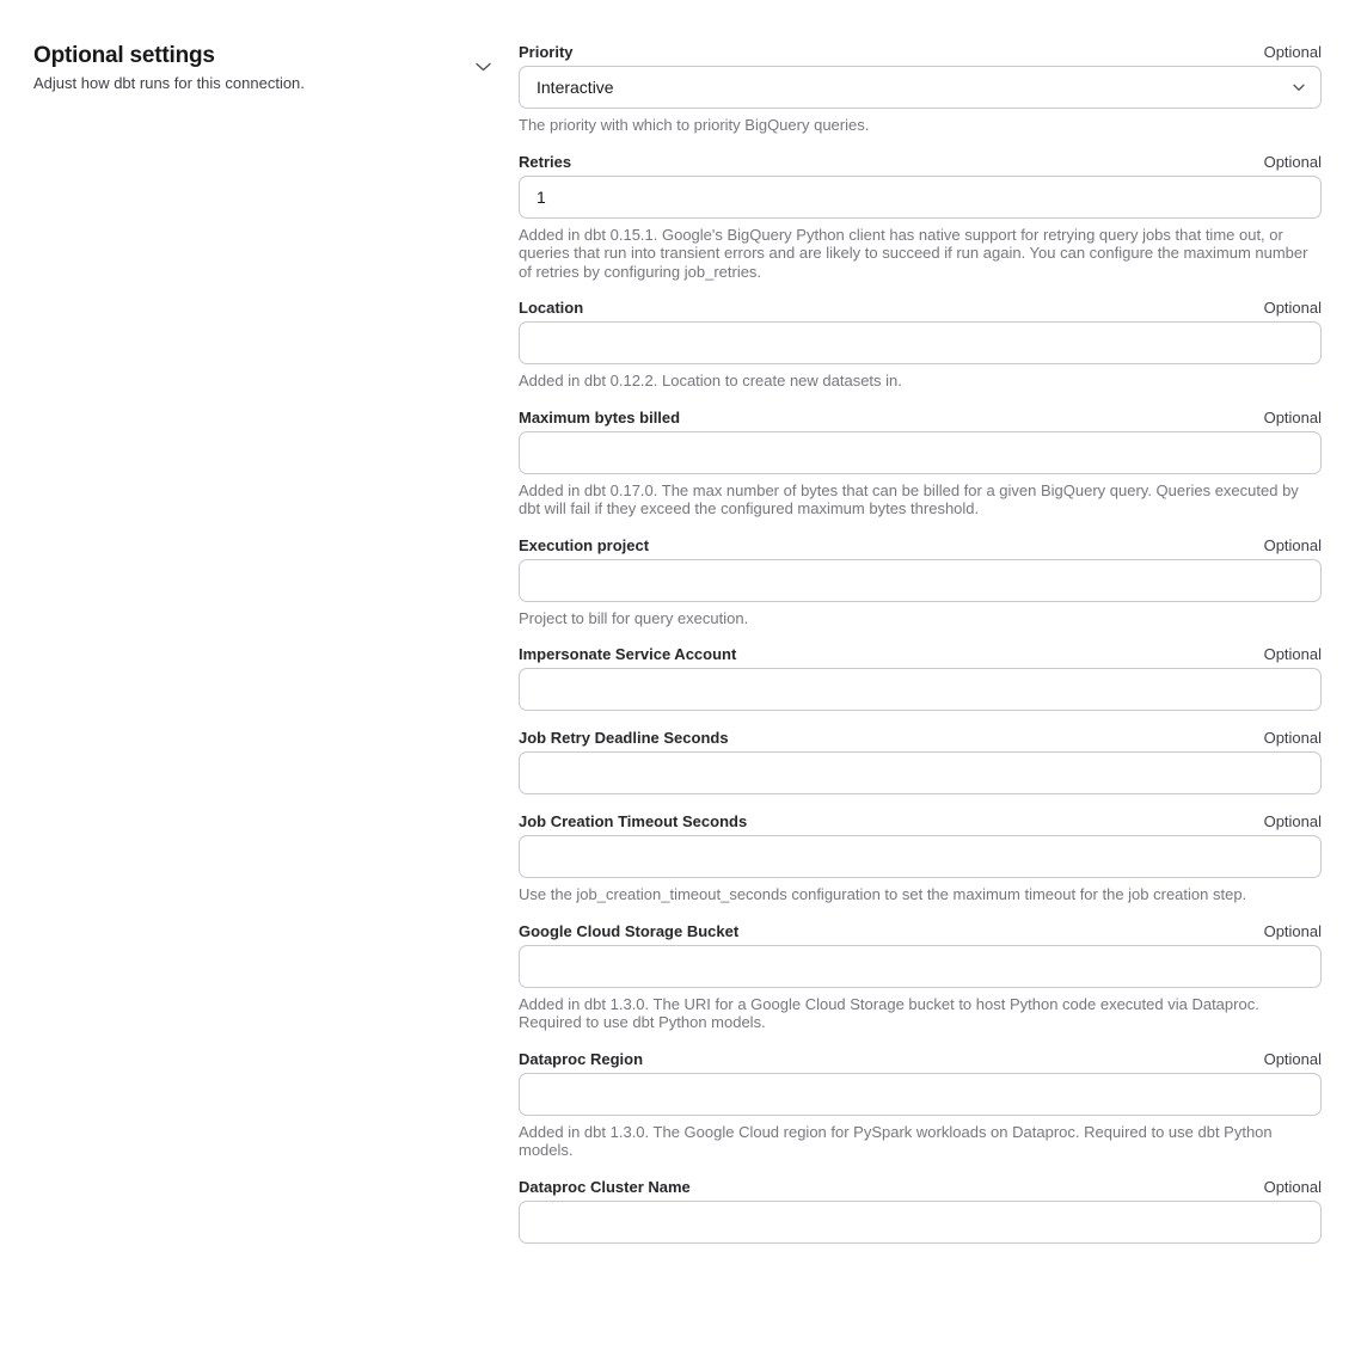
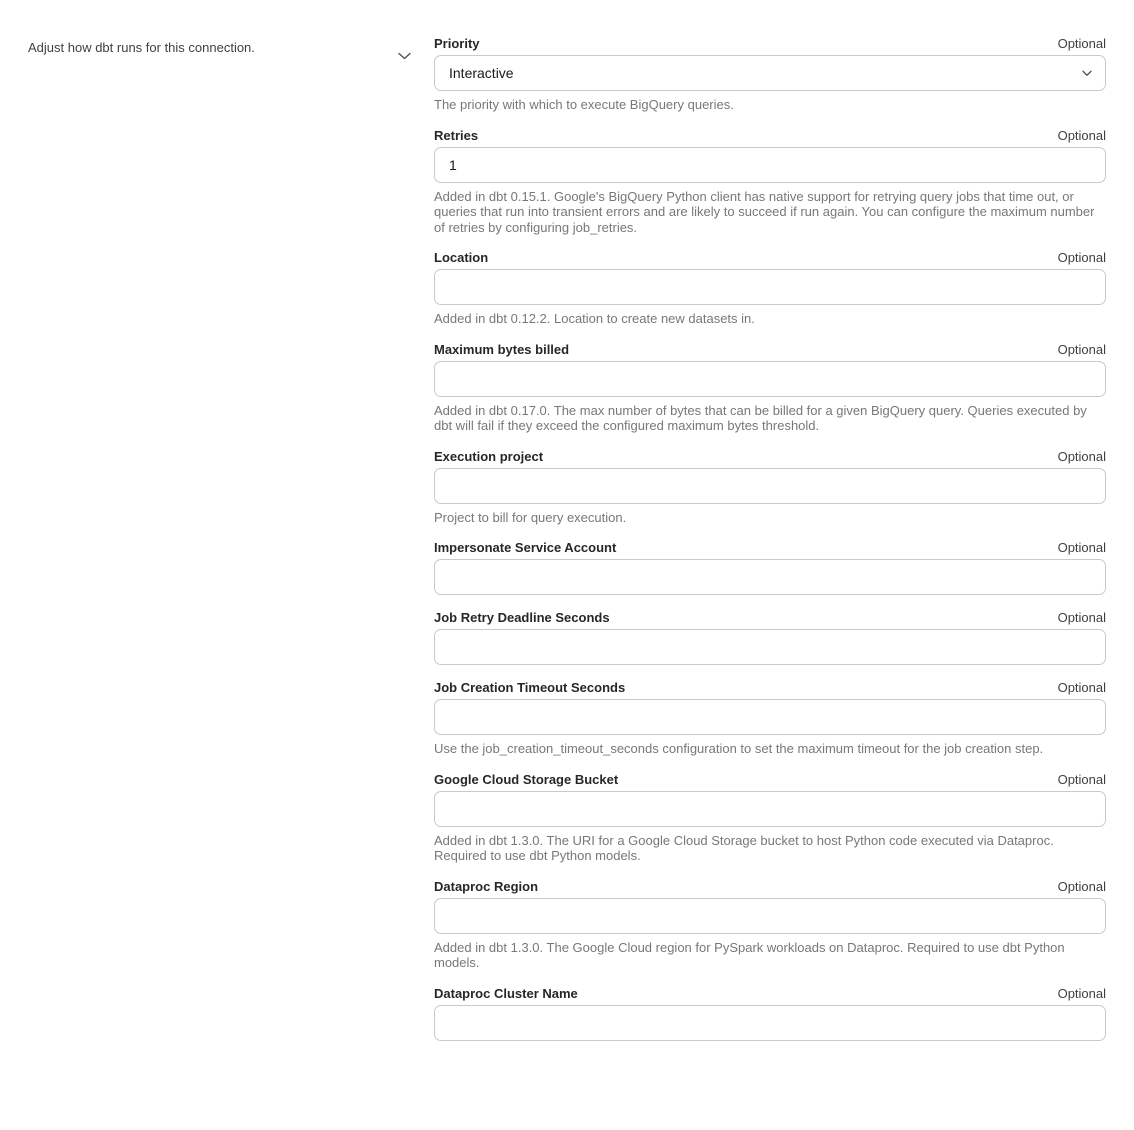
- Optional settings
  Adjust how dbt runs for this connection.
  Priority
  Optional
  Interactive
- The priority with which to priority BigQuery queries.
+ The priority with which to execute BigQuery queries.
  Retries
  Optional
  1
  Added in dbt 0.15.1. Google's BigQuery Python client has native support for retrying query jobs that time out, or queries that run into transient errors and are likely to succeed if run again. You can configure the maximum number of retries by configuring job_retries.
  Location
  Optional
  Added in dbt 0.12.2. Location to create new datasets in.
  Maximum bytes billed
  Optional
  Added in dbt 0.17.0. The max number of bytes that can be billed for a given BigQuery query. Queries executed by dbt will fail if they exceed the configured maximum bytes threshold.
  Execution project
  Optional
  Project to bill for query execution.
  Impersonate Service Account
  Optional
  Job Retry Deadline Seconds
  Optional
  Job Creation Timeout Seconds
  Optional
  Use the job_creation_timeout_seconds configuration to set the maximum timeout for the job creation step.
  Google Cloud Storage Bucket
  Optional
  Added in dbt 1.3.0. The URI for a Google Cloud Storage bucket to host Python code executed via Dataproc. Required to use dbt Python models.
  Dataproc Region
  Optional
  Added in dbt 1.3.0. The Google Cloud region for PySpark workloads on Dataproc. Required to use dbt Python models.
  Dataproc Cluster Name
  Optional
